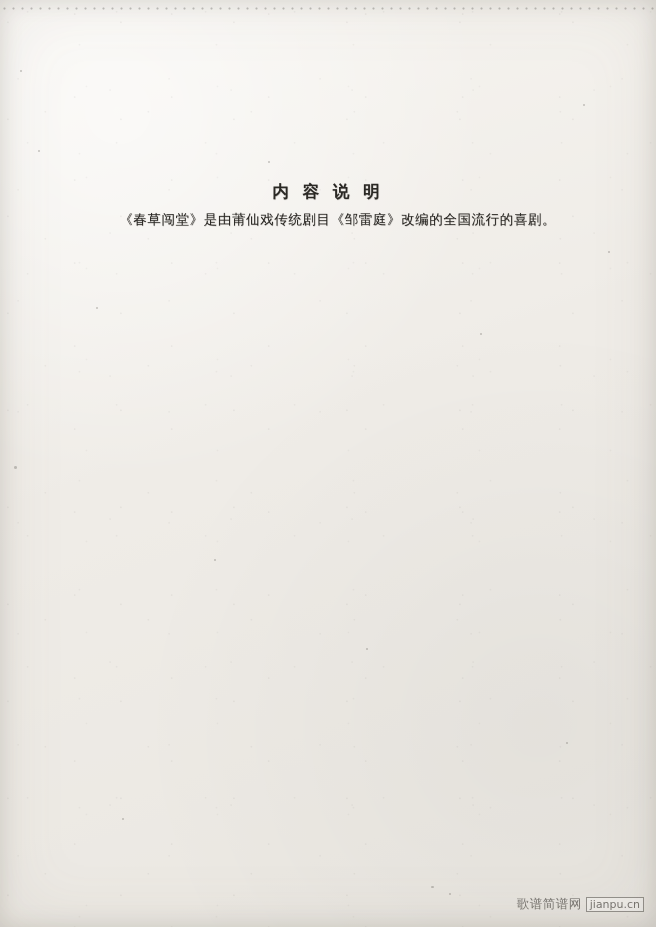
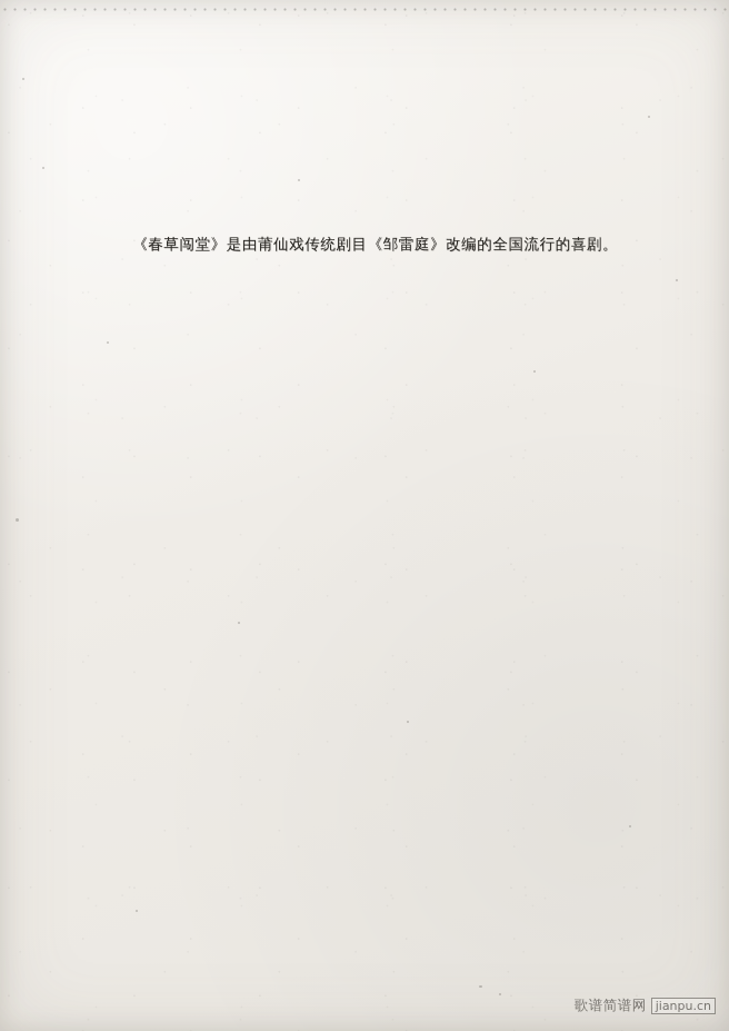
- 内 容 说 明
  《春草闯堂》是由莆仙戏传统剧目《邹雷庭》改编的全国流行的喜剧。
  歌谱简谱网
  jianpu.cn
